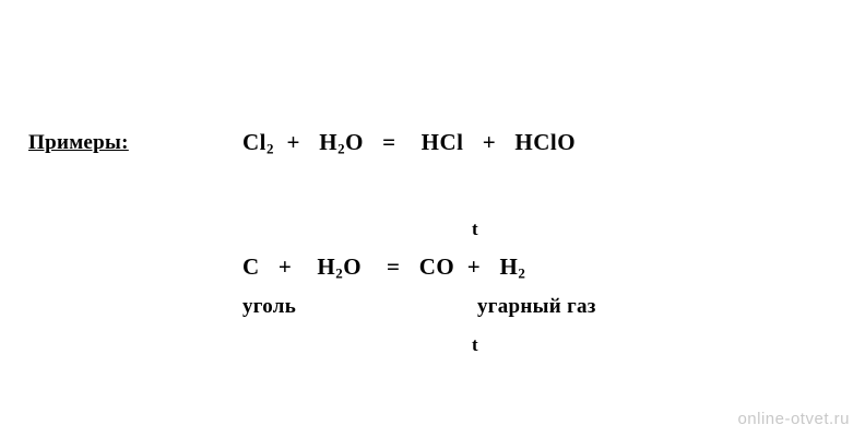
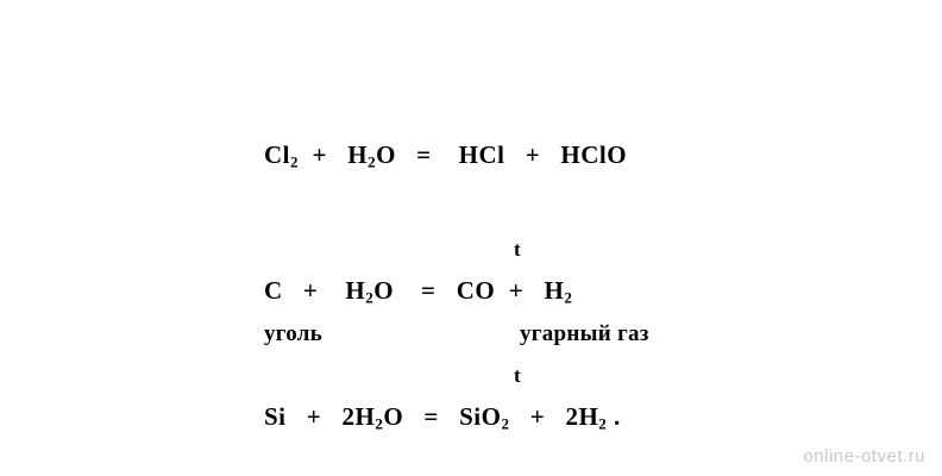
- Примеры:
  Cl2 + H2O = HCl + HClO
  t
  C + H2O = CO + H2
  уголь
  угарный газ
  t
+ Si + 2H2O = SiO2 + 2H2 .
  online-otvet.ru
